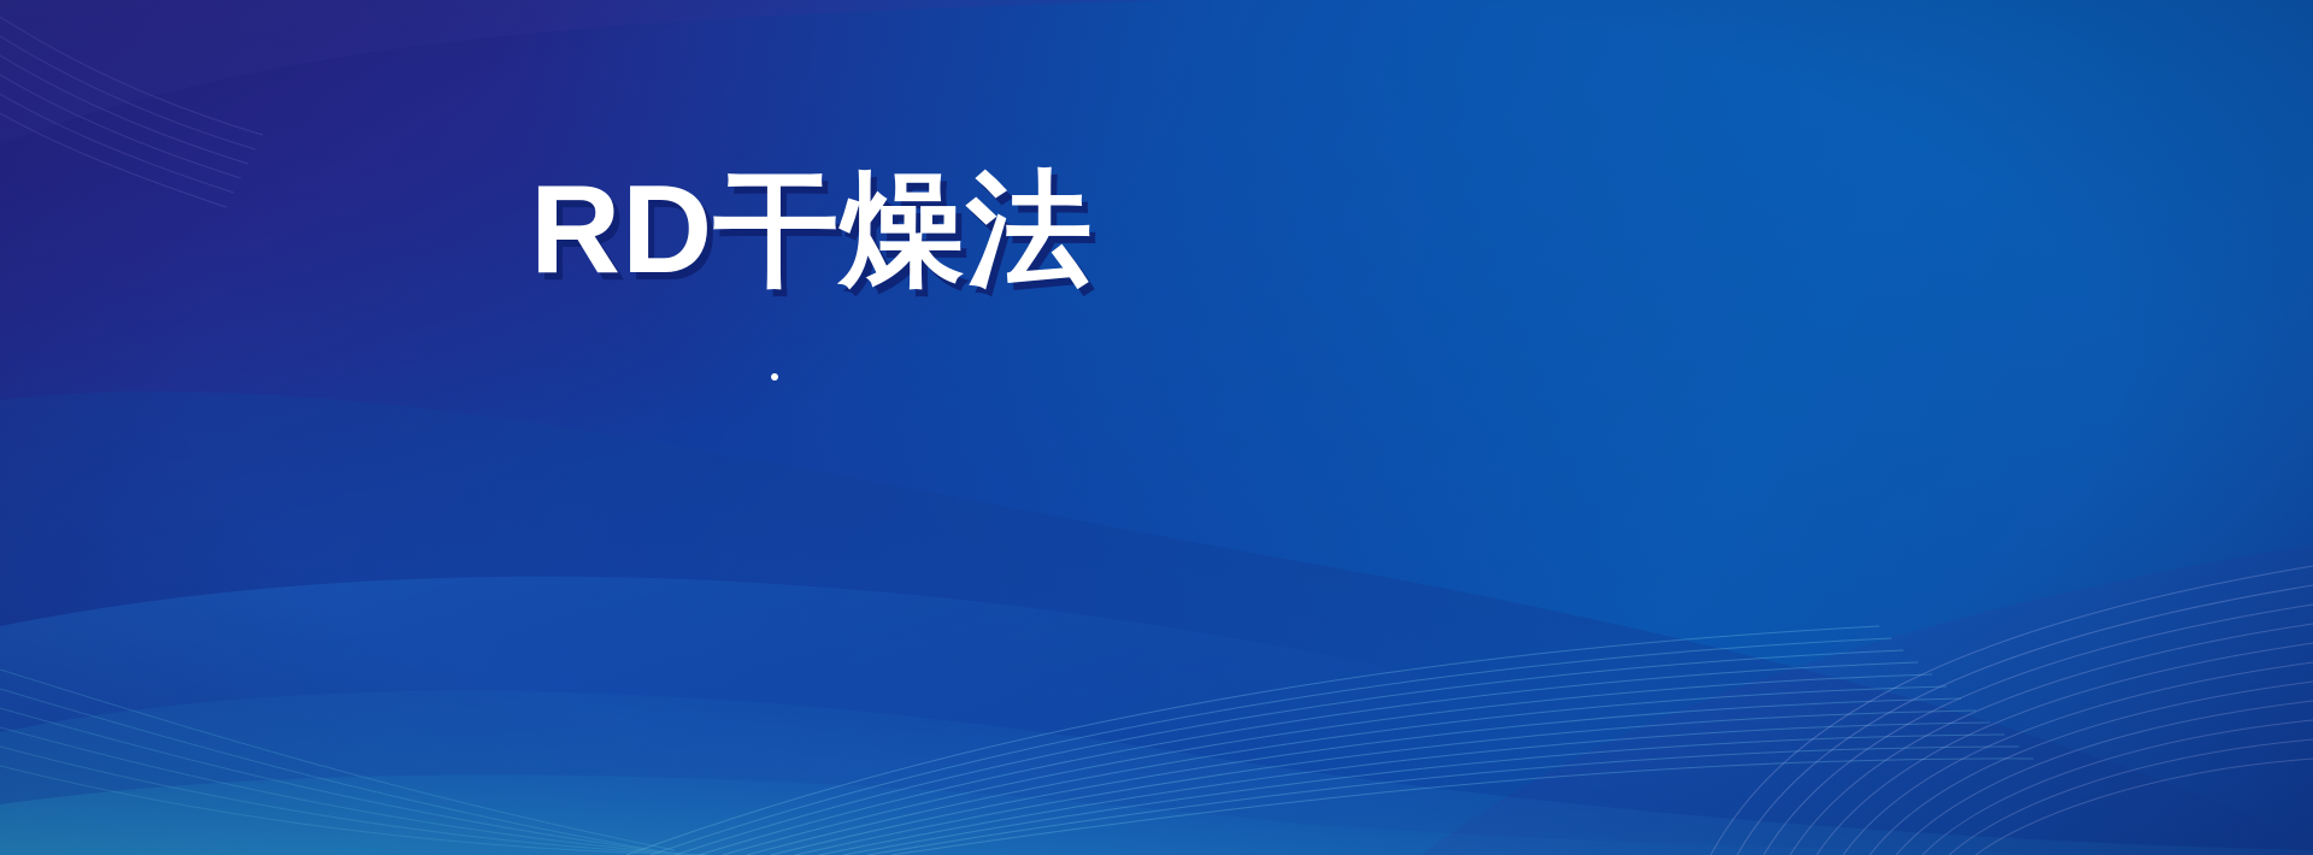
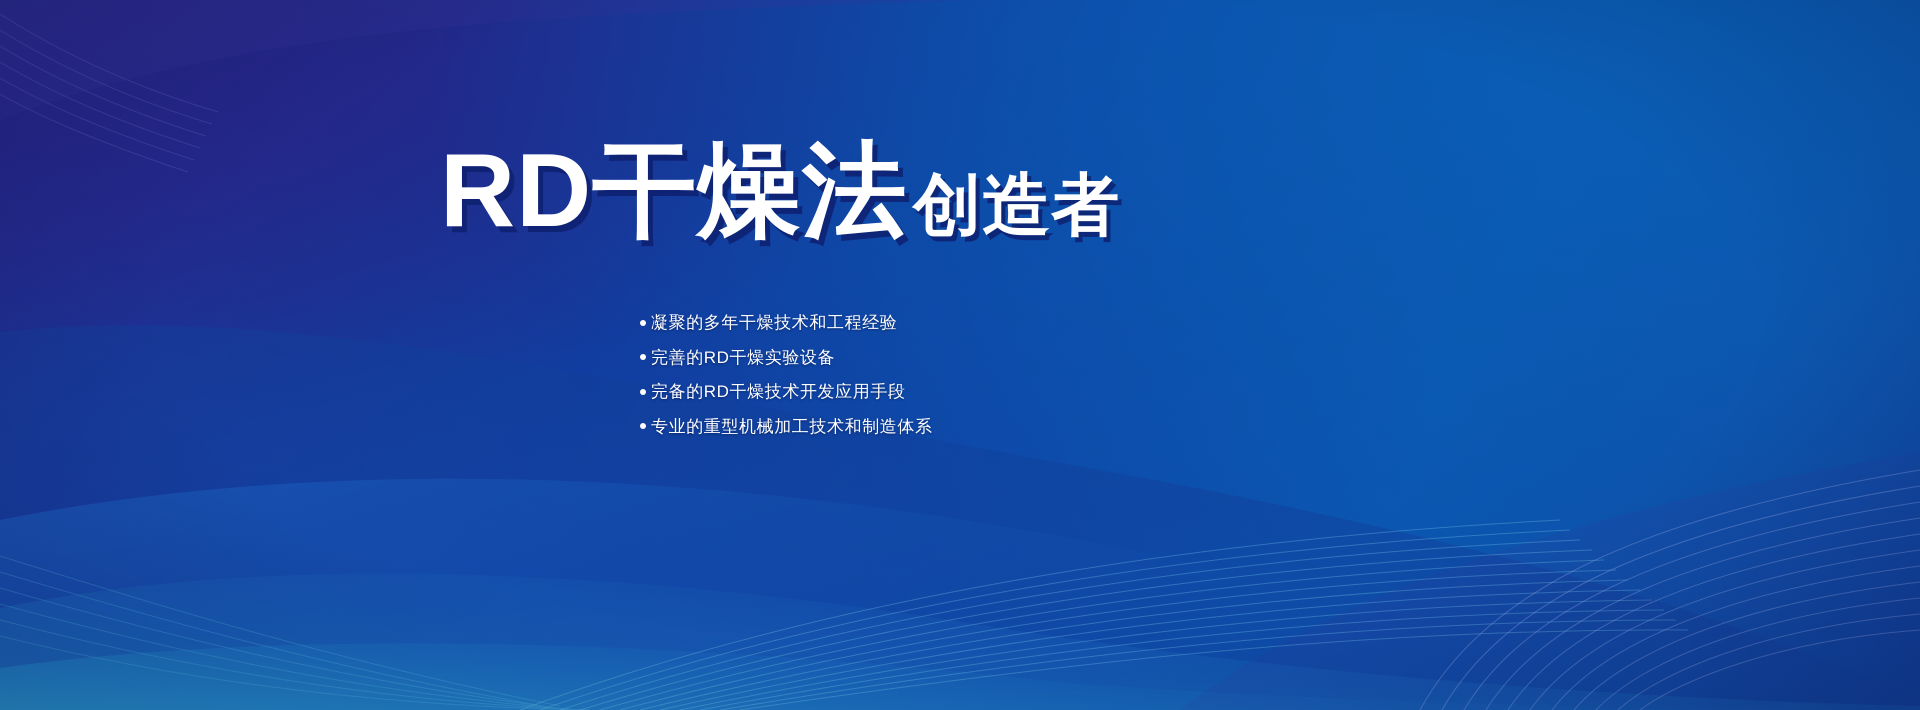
  RD干燥法
+ 创造者
+ 凝聚的多年干燥技术和工程经验
+ 完善的RD干燥实验设备
+ 完备的RD干燥技术开发应用手段
+ 专业的重型机械加工技术和制造体系
